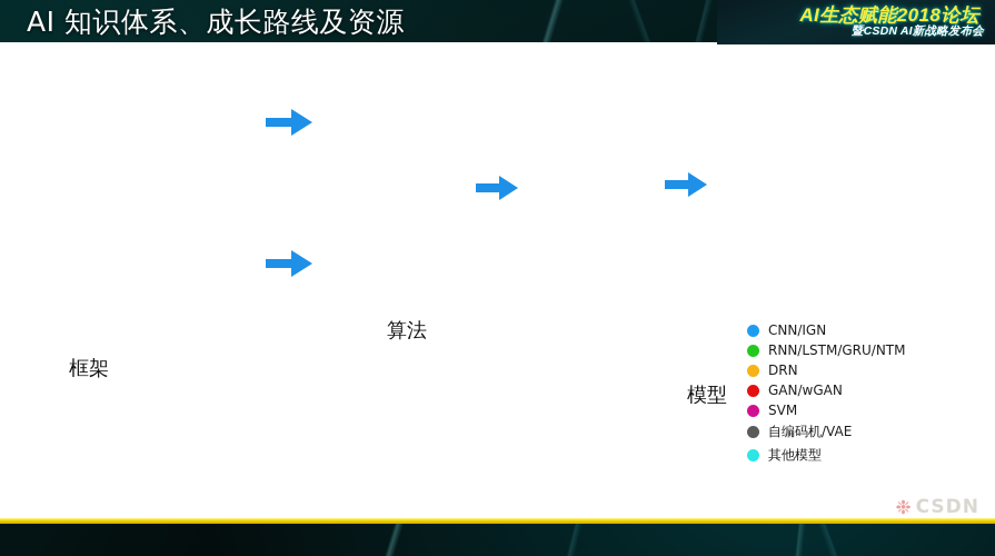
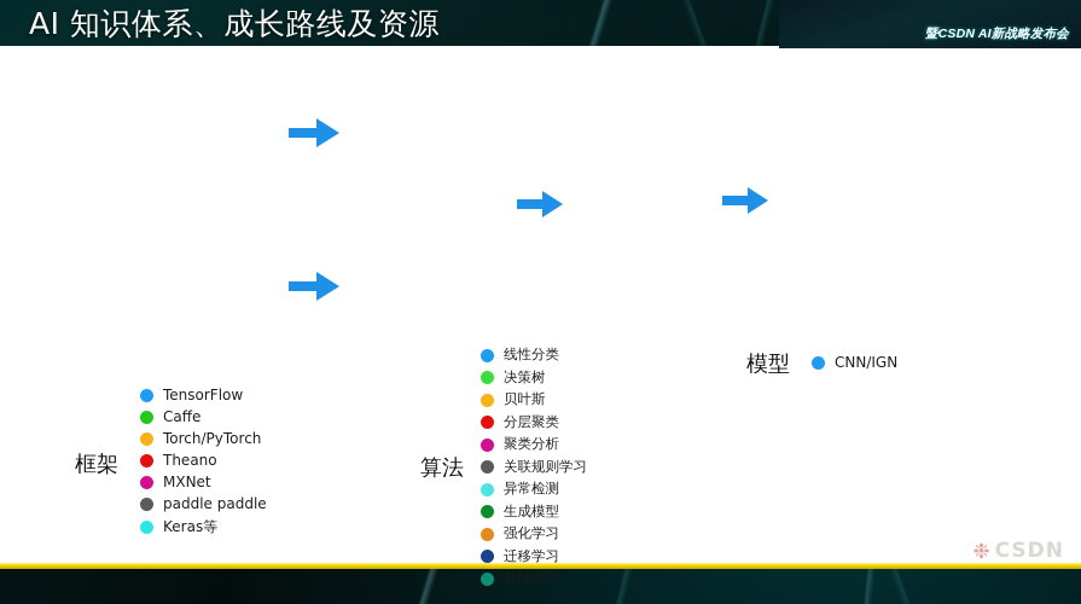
  AI 知识体系、成长路线及资源
- AI生态赋能2018论坛
  暨CSDN AI新战略发布会
  框架
+ TensorFlow
+ Caffe
+ Torch/PyTorch
+ Theano
+ MXNet
+ paddle paddle
+ Keras等
  算法
+ 线性分类
+ 决策树
+ 贝叶斯
+ 分层聚类
+ 聚类分析
+ 关联规则学习
+ 异常检测
+ 生成模型
+ 强化学习
+ 迁移学习
  模型
  CNN/IGN
- RNN/LSTM/GRU/NTM
- DRN
- GAN/wGAN
- SVM
- 自编码机/VAE
- 其他模型
  ❉
  CSDN
